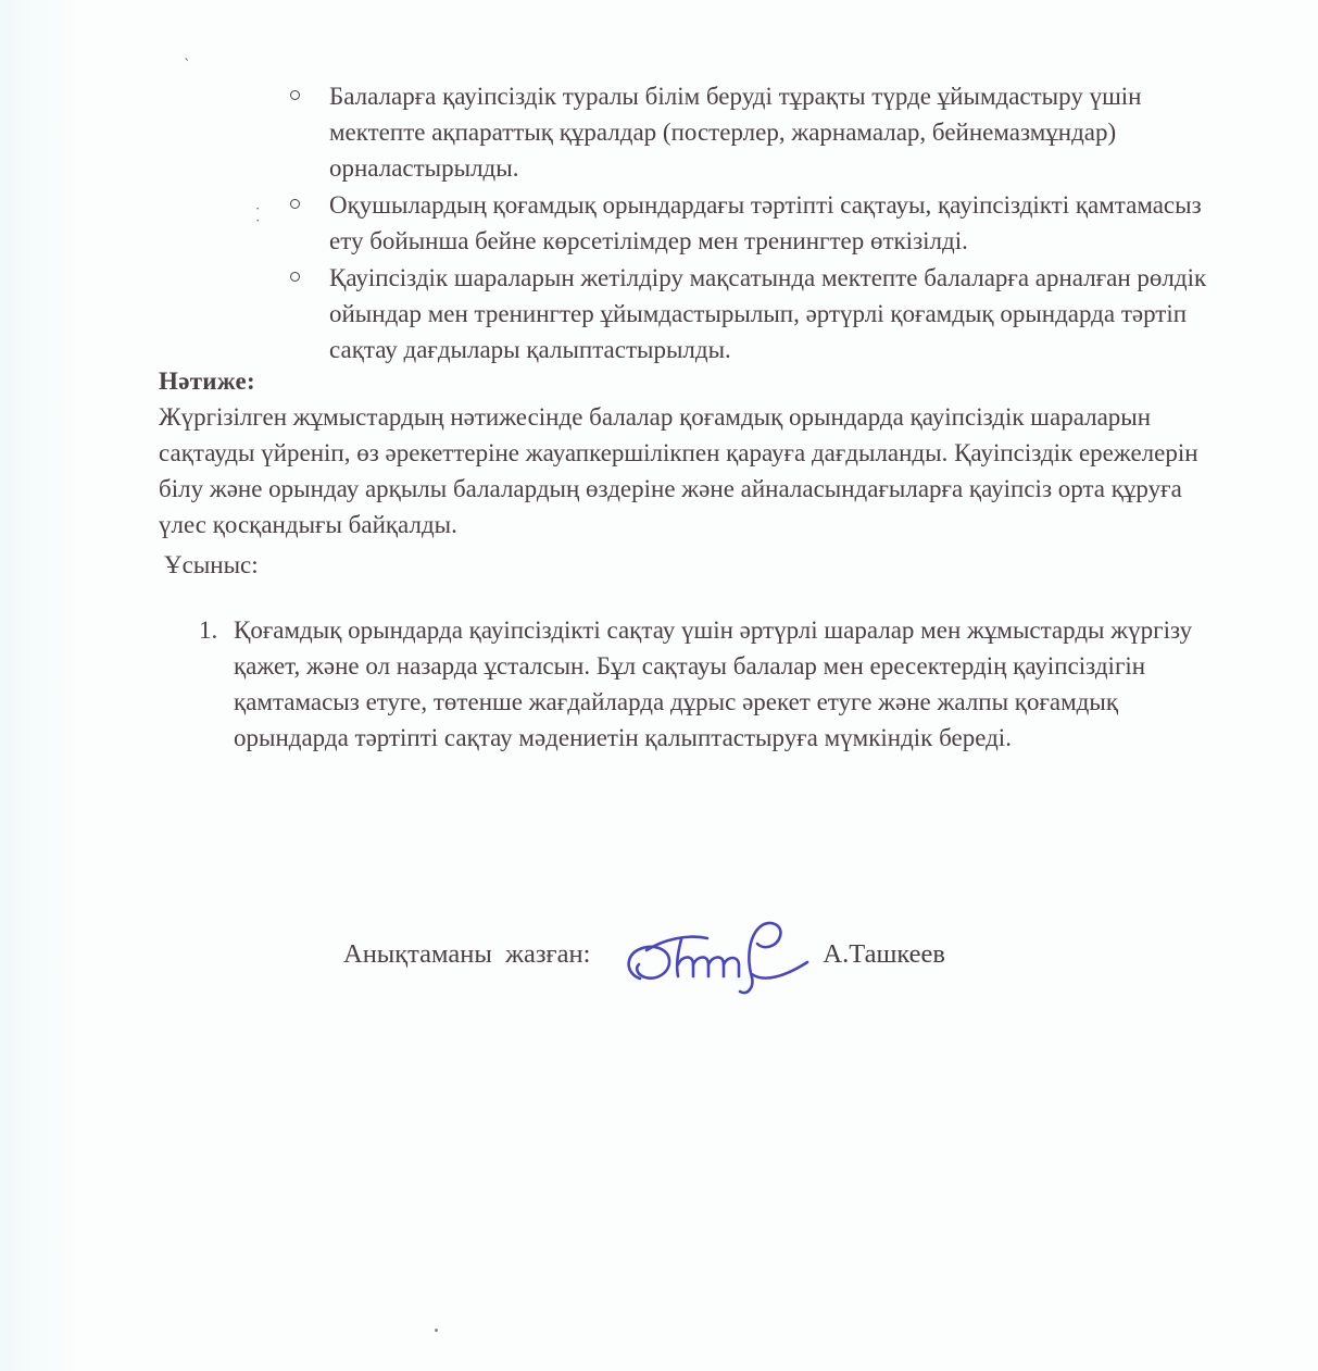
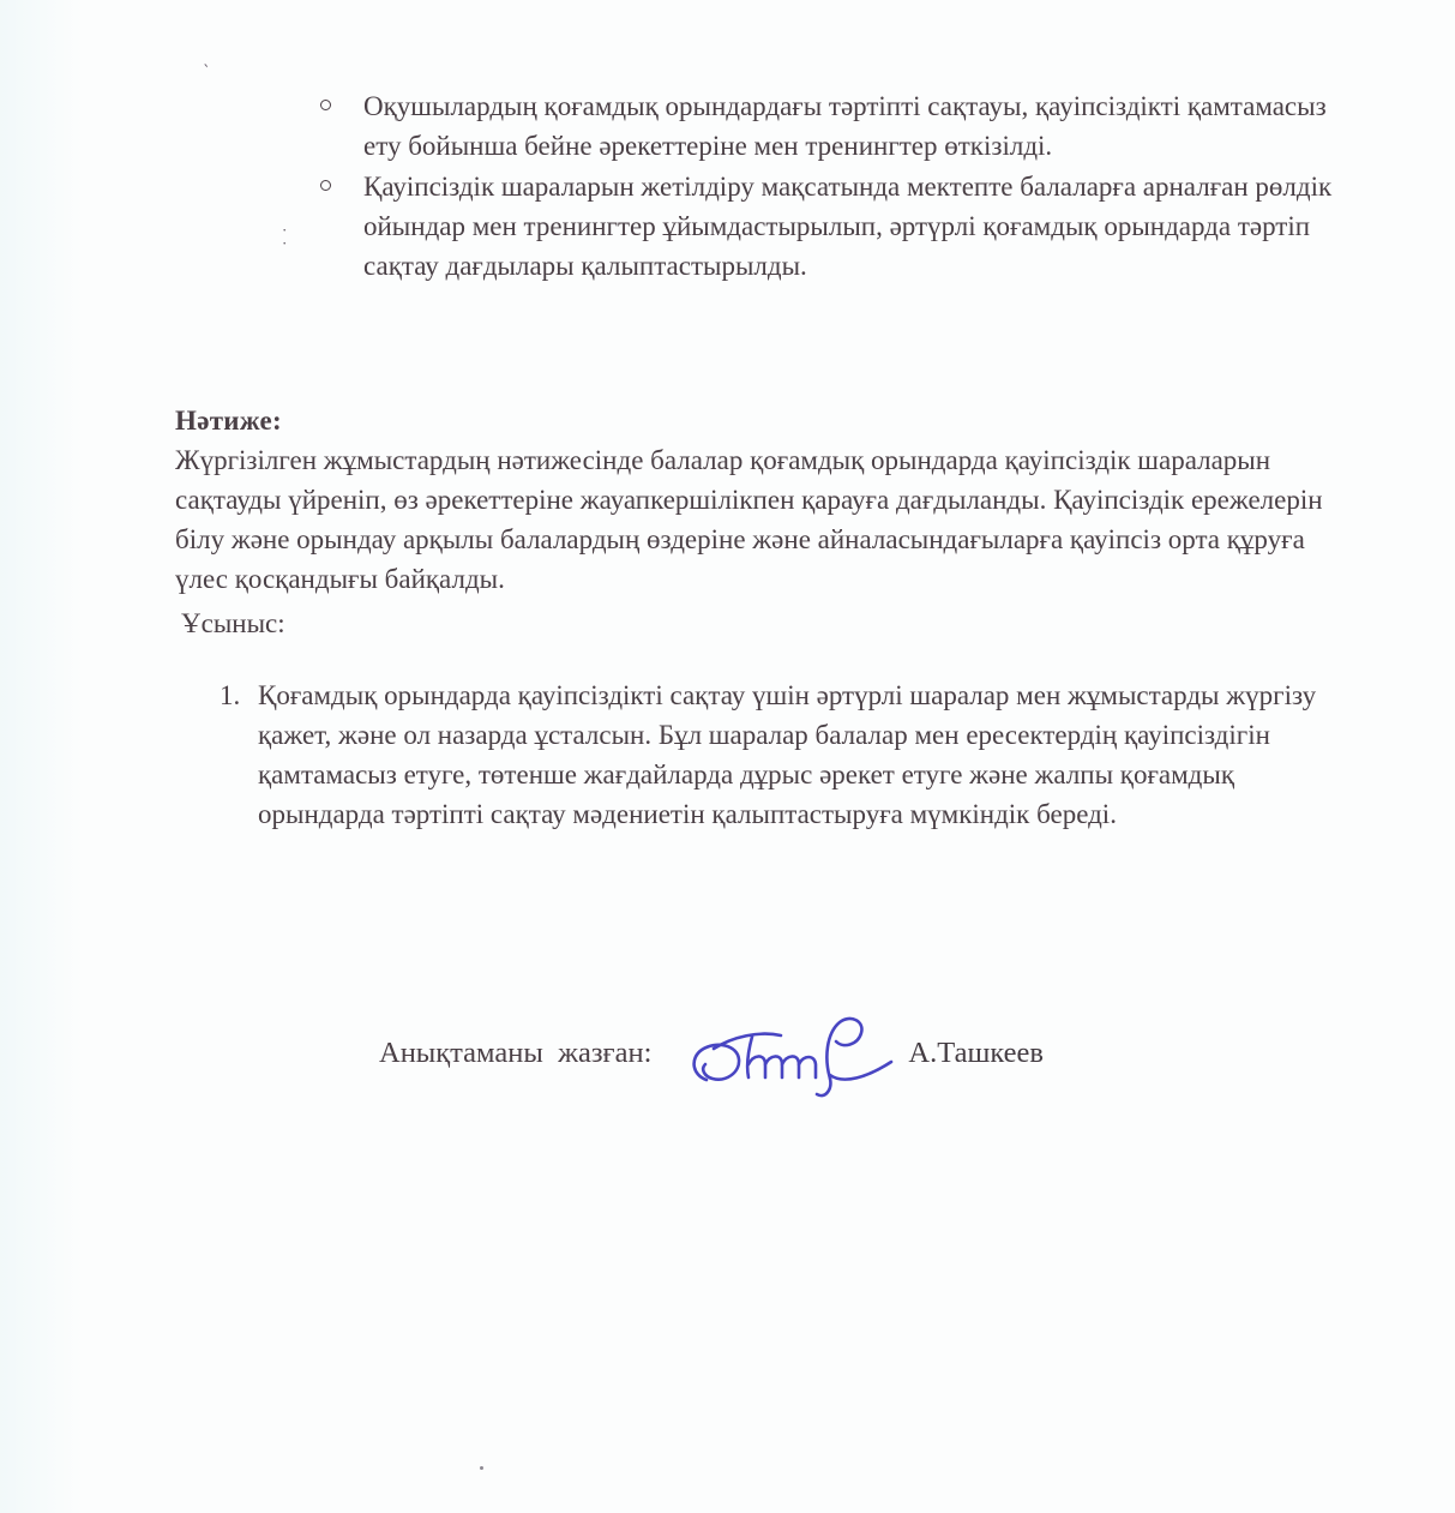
  ·
  ·
- Балаларға қауіпсіздік туралы білім беруді тұрақты түрде ұйымдастыру үшін мектепте ақпараттық құралдар (постерлер, жарнамалар, бейнемазмұндар) орналастырылды.
- Оқушылардың қоғамдық орындардағы тәртіпті сақтауы, қауіпсіздікті қамтамасыз ету бойынша бейне көрсетілімдер мен тренингтер өткізілді.
+ Оқушылардың қоғамдық орындардағы тәртіпті сақтауы, қауіпсіздікті қамтамасыз ету бойынша бейне әрекеттеріне мен тренингтер өткізілді.
  Қауіпсіздік шараларын жетілдіру мақсатында мектепте балаларға арналған рөлдік ойындар мен тренингтер ұйымдастырылып, әртүрлі қоғамдық орындарда тәртіп сақтау дағдылары қалыптастырылды.
  Нәтиже:
  Жүргізілген жұмыстардың нәтижесінде балалар қоғамдық орындарда қауіпсіздік шараларын сақтауды үйреніп, өз әрекеттеріне жауапкершілікпен қарауға дағдыланды. Қауіпсіздік ережелерін білу және орындау арқылы балалардың өздеріне және айналасындағыларға қауіпсіз орта құруға үлес қосқандығы байқалды.
  Ұсыныс:
  1.
- Қоғамдық орындарда қауіпсіздікті сақтау үшін әртүрлі шаралар мен жұмыстарды жүргізу қажет, және ол назарда ұсталсын. Бұл сақтауы балалар мен ересектердің қауіпсіздігін қамтамасыз етуге, төтенше жағдайларда дұрыс әрекет етуге және жалпы қоғамдық орындарда тәртіпті сақтау мәдениетін қалыптастыруға мүмкіндік береді.
+ Қоғамдық орындарда қауіпсіздікті сақтау үшін әртүрлі шаралар мен жұмыстарды жүргізу қажет, және ол назарда ұсталсын. Бұл шаралар балалар мен ересектердің қауіпсіздігін қамтамасыз етуге, төтенше жағдайларда дұрыс әрекет етуге және жалпы қоғамдық орындарда тәртіпті сақтау мәдениетін қалыптастыруға мүмкіндік береді.
  Анықтаманы жазған:
  А.Ташкеев
